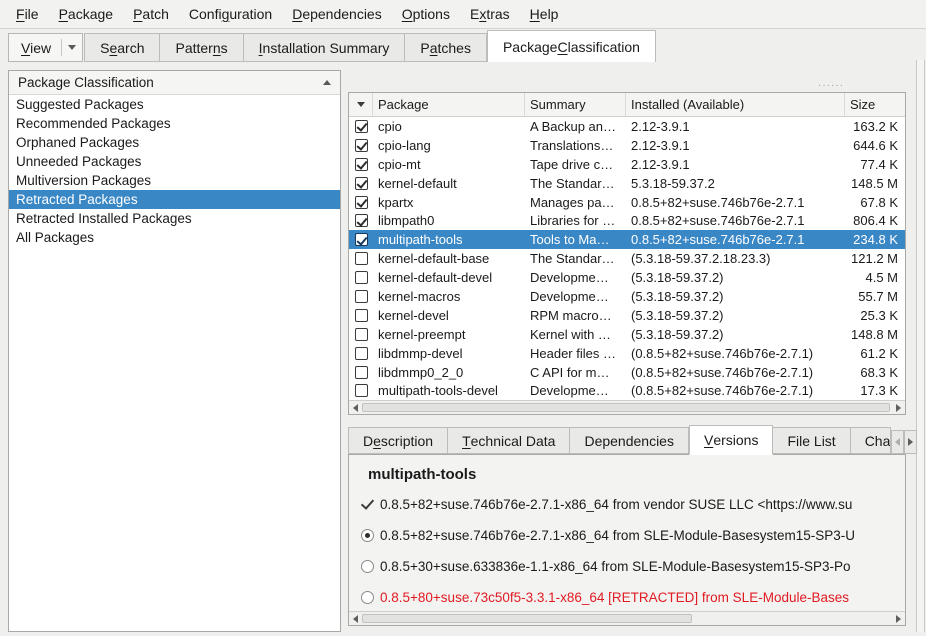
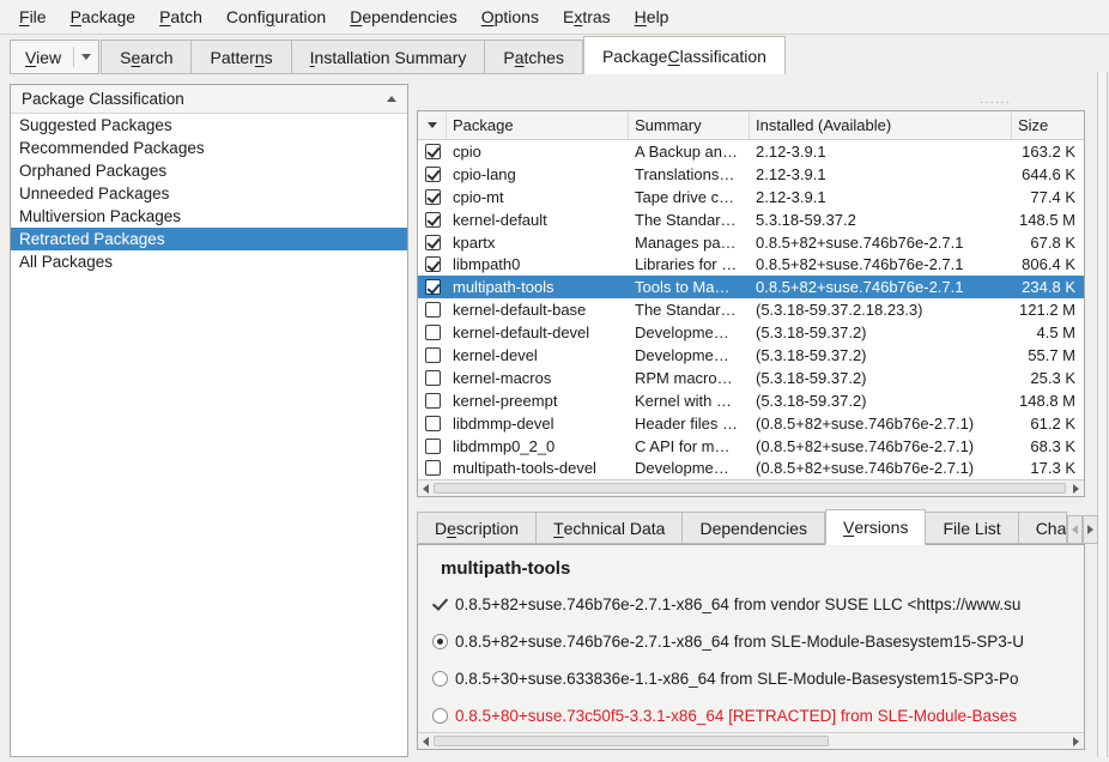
  File
  Package
  Patch
  Configuration
  Dependencies
  Options
  Extras
  Help
  View
  S
  e
  arch
  Patter
  n
  s
  I
  nstallation Summary
  P
  a
  tches
  Package
  C
  lassification
  Package Classification
  Suggested Packages
  Recommended Packages
  Orphaned Packages
  Unneeded Packages
  Multiversion Packages
  Retracted Packages
- Retracted Installed Packages
  All Packages
  ······
  Package
  Summary
  Installed (Available)
  Size
  cpio
  A Backup an…
  2.12-3.9.1
  163.2 K
  cpio-lang
  Translations…
  2.12-3.9.1
  644.6 K
  cpio-mt
  Tape drive c…
  2.12-3.9.1
  77.4 K
  kernel-default
  The Standar…
  5.3.18-59.37.2
  148.5 M
  kpartx
  Manages pa…
  0.8.5+82+suse.746b76e-2.7.1
  67.8 K
  libmpath0
  Libraries for …
  0.8.5+82+suse.746b76e-2.7.1
  806.4 K
  multipath-tools
  Tools to Ma…
  0.8.5+82+suse.746b76e-2.7.1
  234.8 K
  kernel-default-base
  The Standar…
  (5.3.18-59.37.2.18.23.3)
  121.2 M
  kernel-default-devel
  Developme…
  (5.3.18-59.37.2)
  4.5 M
- kernel-macros
+ kernel-devel
  Developme…
  (5.3.18-59.37.2)
  55.7 M
- kernel-devel
+ kernel-macros
  RPM macro…
  (5.3.18-59.37.2)
  25.3 K
  kernel-preempt
  Kernel with …
  (5.3.18-59.37.2)
  148.8 M
  libdmmp-devel
  Header files …
  (0.8.5+82+suse.746b76e-2.7.1)
  61.2 K
  libdmmp0_2_0
  C API for m…
  (0.8.5+82+suse.746b76e-2.7.1)
  68.3 K
  multipath-tools-devel
  Developme…
  (0.8.5+82+suse.746b76e-2.7.1)
  17.3 K
  D
  e
  scription
  T
  echnical Data
  Dependencies
  V
  ersions
  File List
  Cha
  multipath-tools
  0.8.5+82+suse.746b76e-2.7.1-x86_64 from vendor SUSE LLC <https://www.su
  0.8.5+82+suse.746b76e-2.7.1-x86_64 from SLE-Module-Basesystem15-SP3-U
  0.8.5+30+suse.633836e-1.1-x86_64 from SLE-Module-Basesystem15-SP3-Po
  0.8.5+80+suse.73c50f5-3.3.1-x86_64 [RETRACTED] from SLE-Module-Bases
